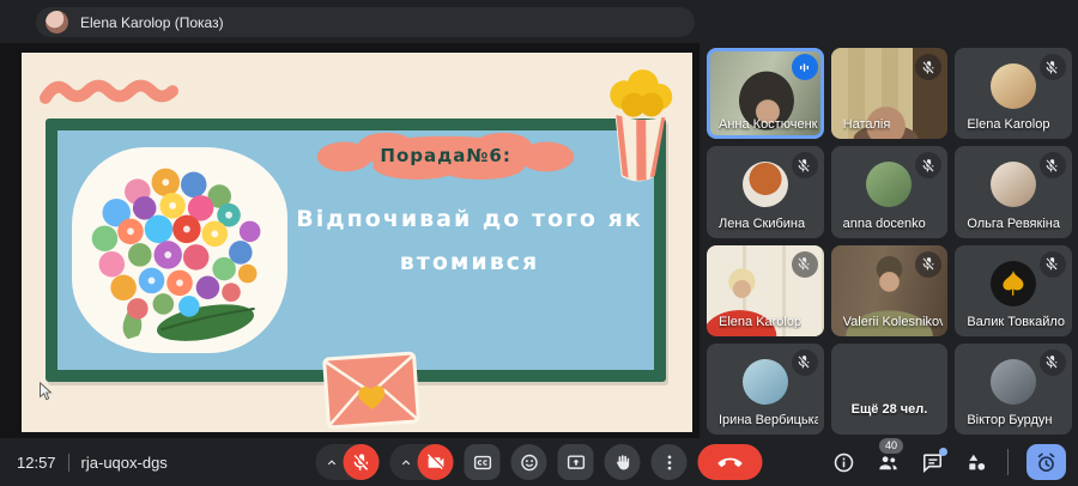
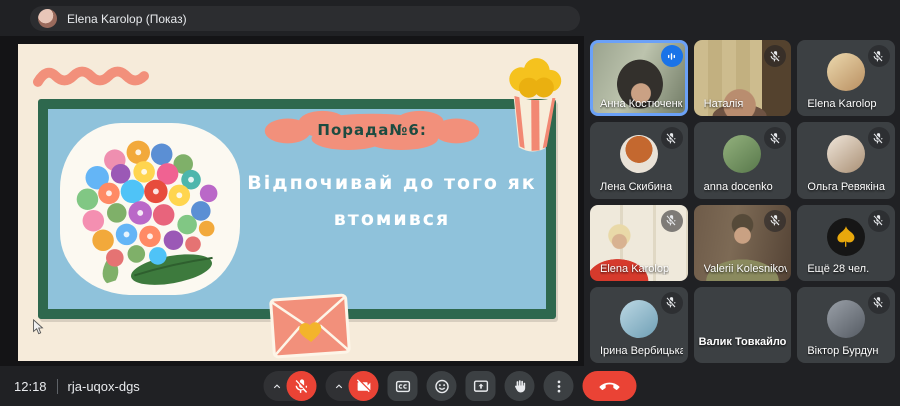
  Elena Karolop (Показ)
  Порада№6:
  Відпочивай до того як
  втомився
  Анна Костюченк
  Наталія
  Elena Karolop
  Лена Скибина
  anna docenko
  Ольга Ревякіна
  Elena Karolop
  Valerii Kolesniko
- Валик Товкайло
+ Ещё 28 чел.
  Ірина Вербицька
- Ещё 28 чел.
+ Валик Товкайло
  Віктор Бурдун
- 12:57
+ 12:18
  rja-uqox-dgs
- 40
